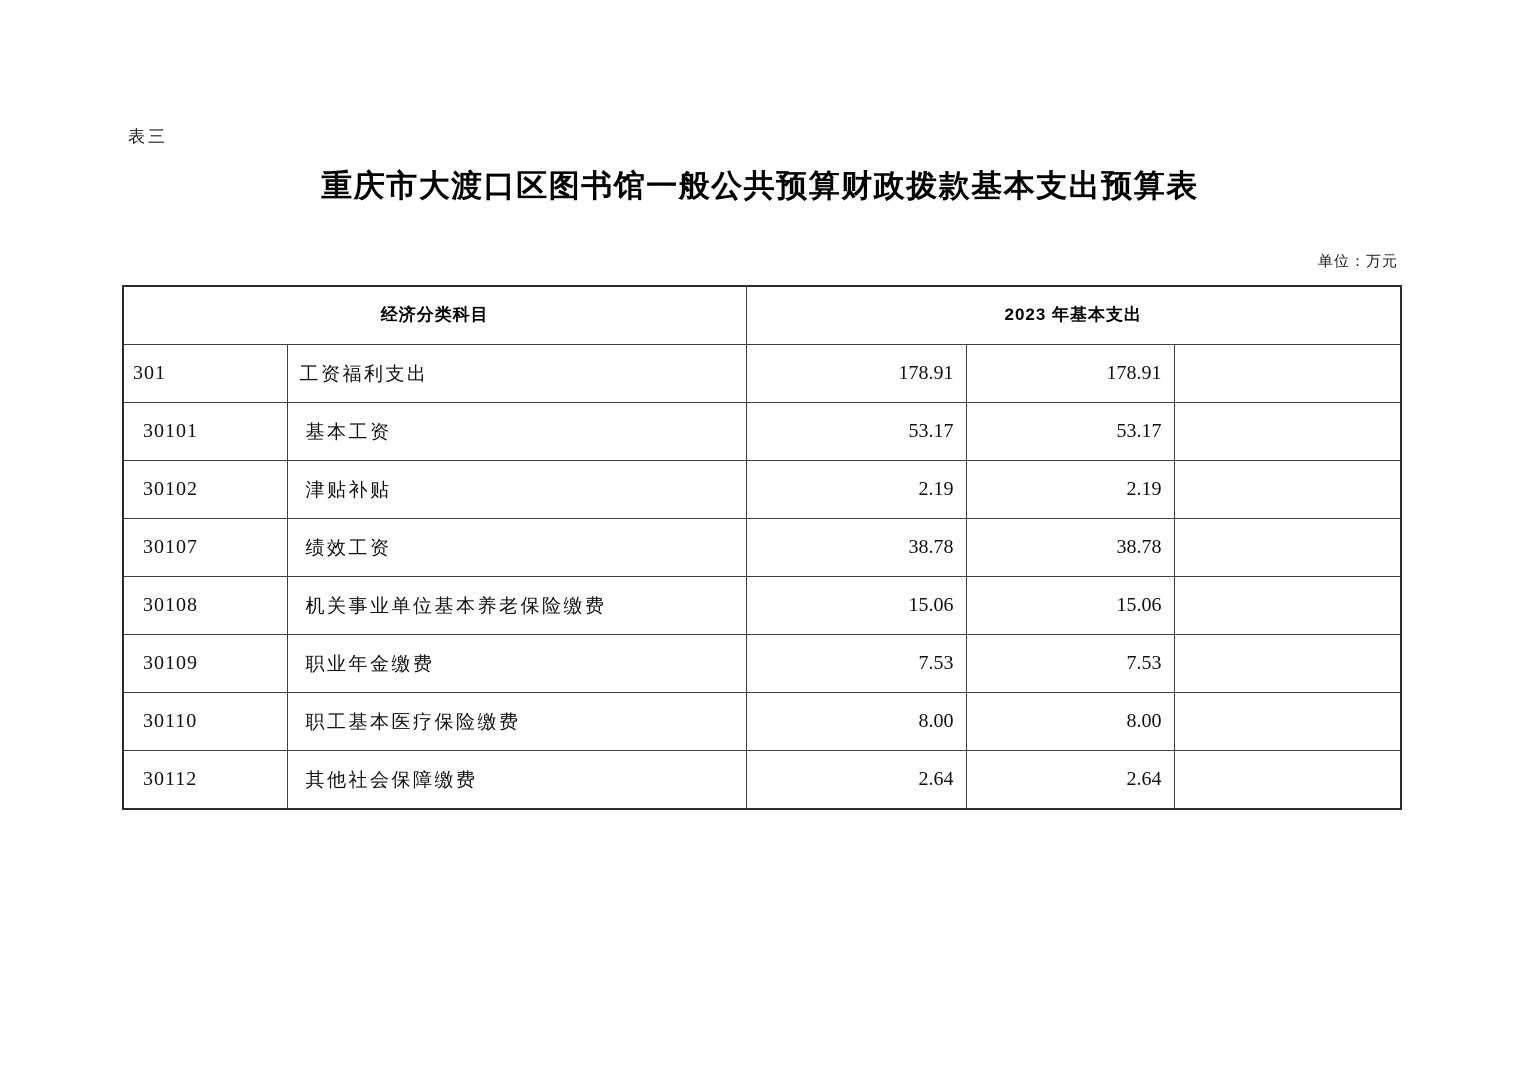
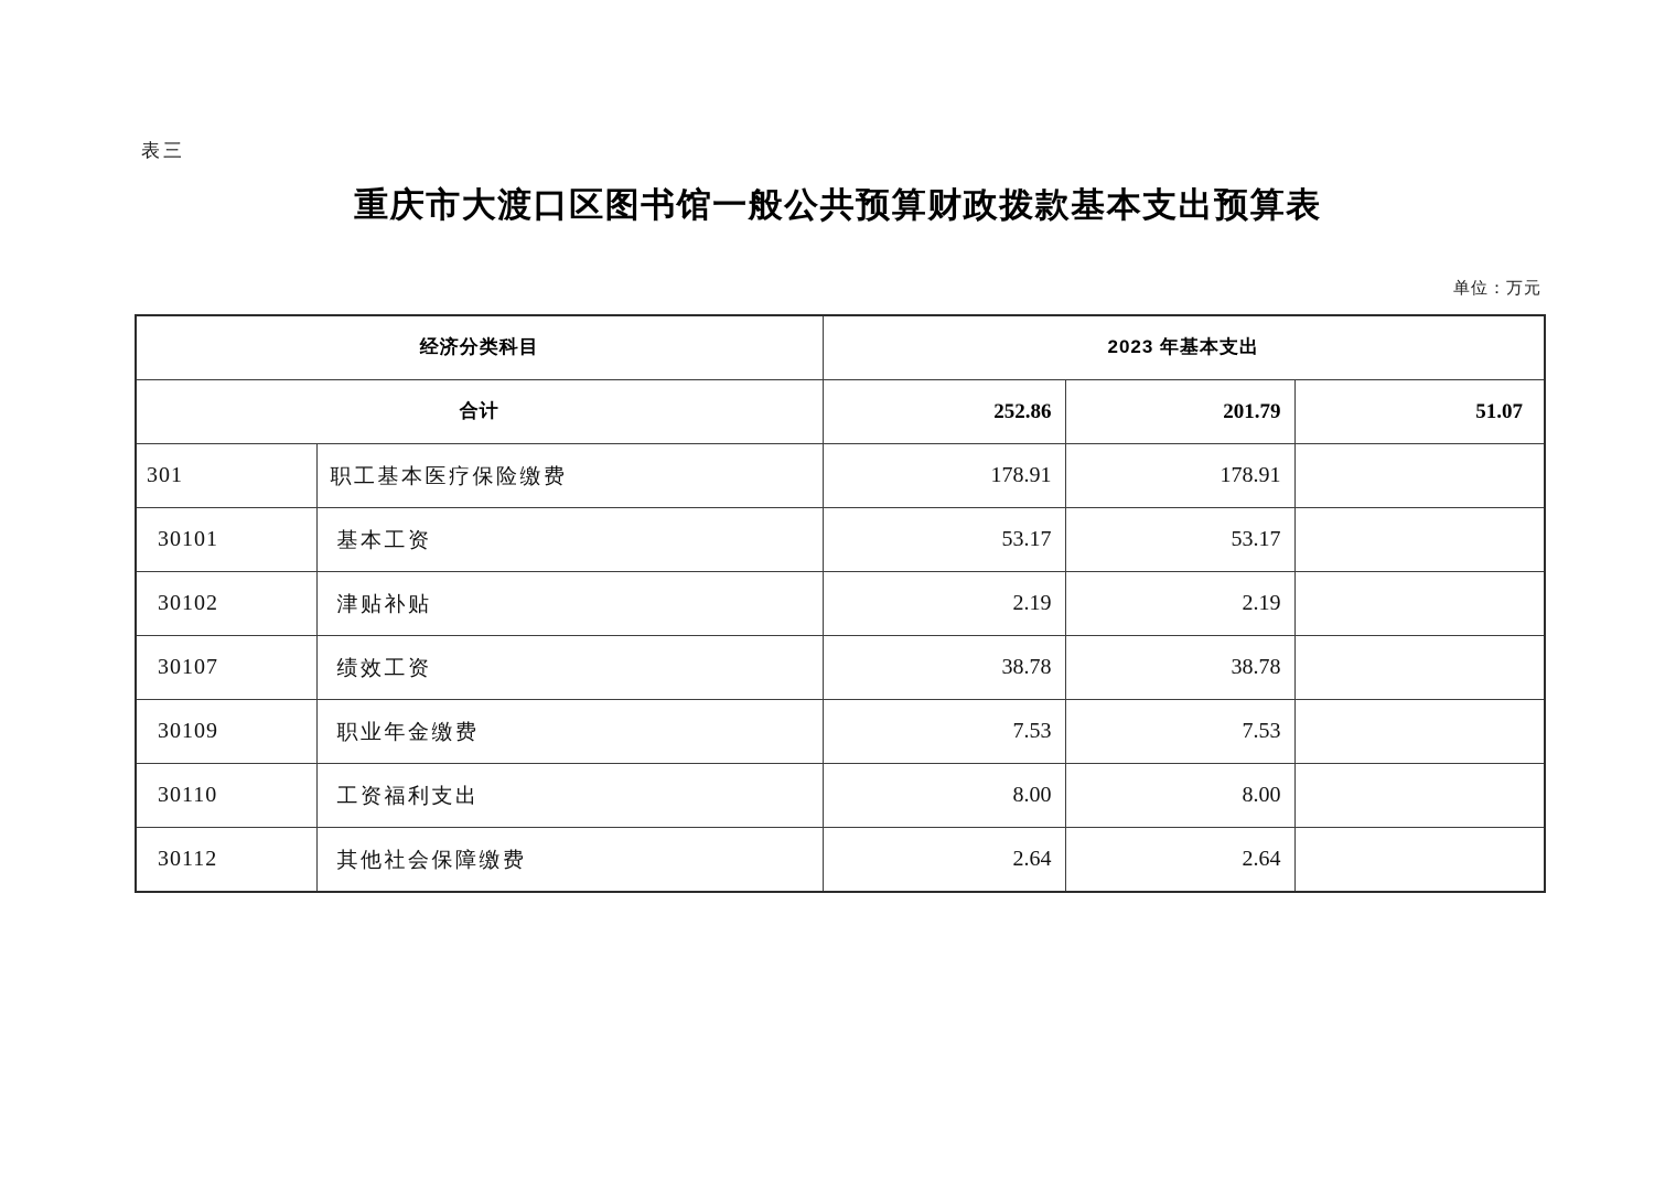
  表三
  重庆市大渡口区图书馆一般公共预算财政拨款基本支出预算表
  单位：万元
  经济分类科目	2023 年基本支出
+ 合计	252.86	201.79	51.07
- 301	工资福利支出	178.91	178.91
+ 301	职工基本医疗保险缴费	178.91	178.91
  30101	基本工资	53.17	53.17
  30102	津贴补贴	2.19	2.19
  30107	绩效工资	38.78	38.78
- 30108	机关事业单位基本养老保险缴费	15.06	15.06
  30109	职业年金缴费	7.53	7.53
- 30110	职工基本医疗保险缴费	8.00	8.00
+ 30110	工资福利支出	8.00	8.00
  30112	其他社会保障缴费	2.64	2.64
